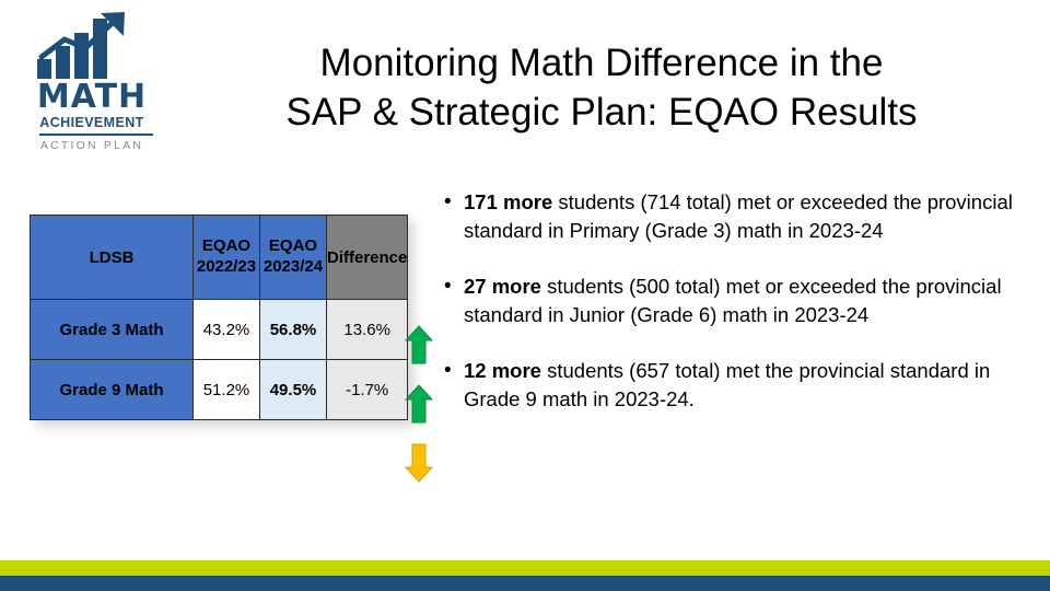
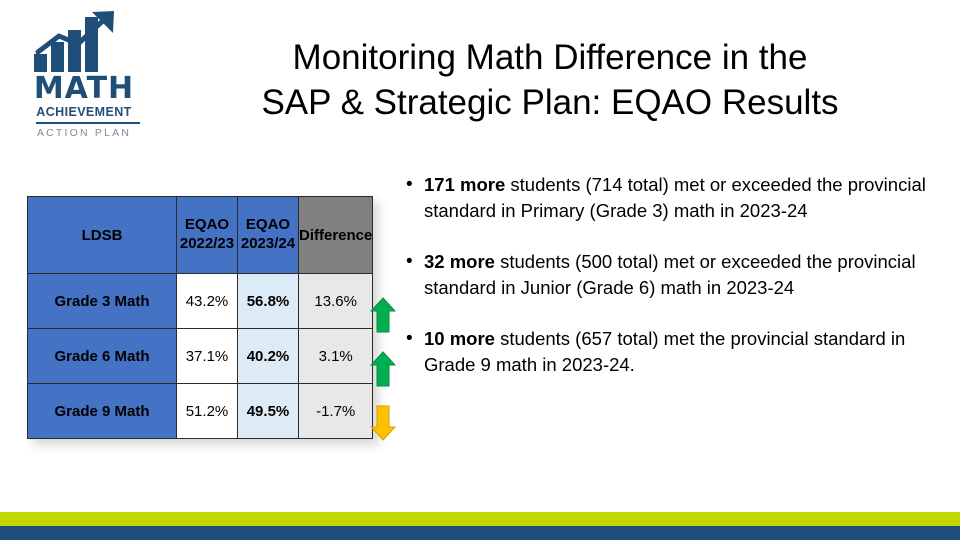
  MATH
  ACHIEVEMENT
  ACTION PLAN
  Monitoring Math Difference in the
  SAP & Strategic Plan: EQAO Results
  LDSB	EQAO 2022/23	EQAO 2023/24	Difference
  Grade 3 Math	43.2%	56.8%	13.6%
+ Grade 6 Math	37.1%	40.2%	3.1%
  Grade 9 Math	51.2%	49.5%	-1.7%
  •
  171 more students (714 total) met or exceeded the provincial standard in Primary (Grade 3) math in 2023-24
  •
- 27 more students (500 total) met or exceeded the provincial standard in Junior (Grade 6) math in 2023-24
+ 32 more students (500 total) met or exceeded the provincial standard in Junior (Grade 6) math in 2023-24
  •
- 12 more students (657 total) met the provincial standard in Grade 9 math in 2023-24.
+ 10 more students (657 total) met the provincial standard in Grade 9 math in 2023-24.
